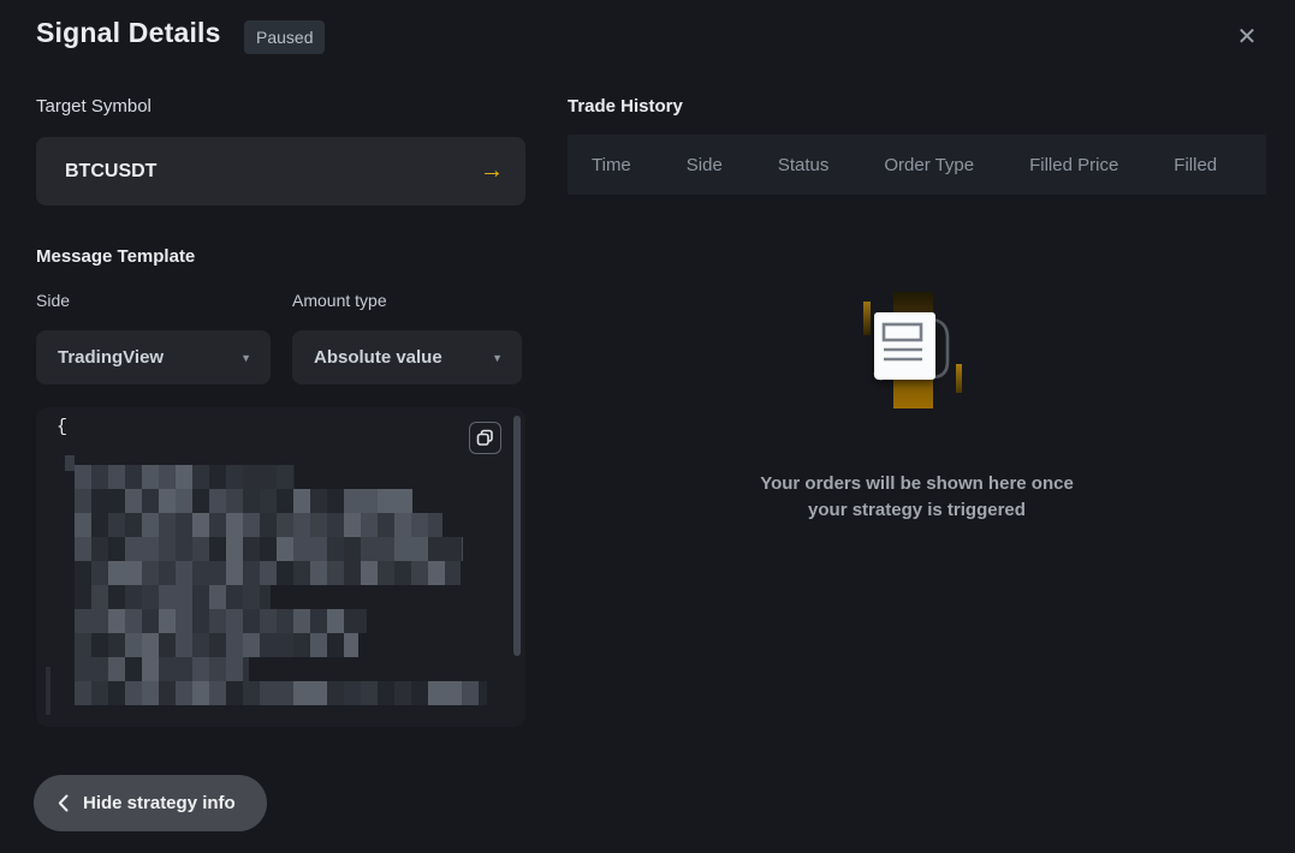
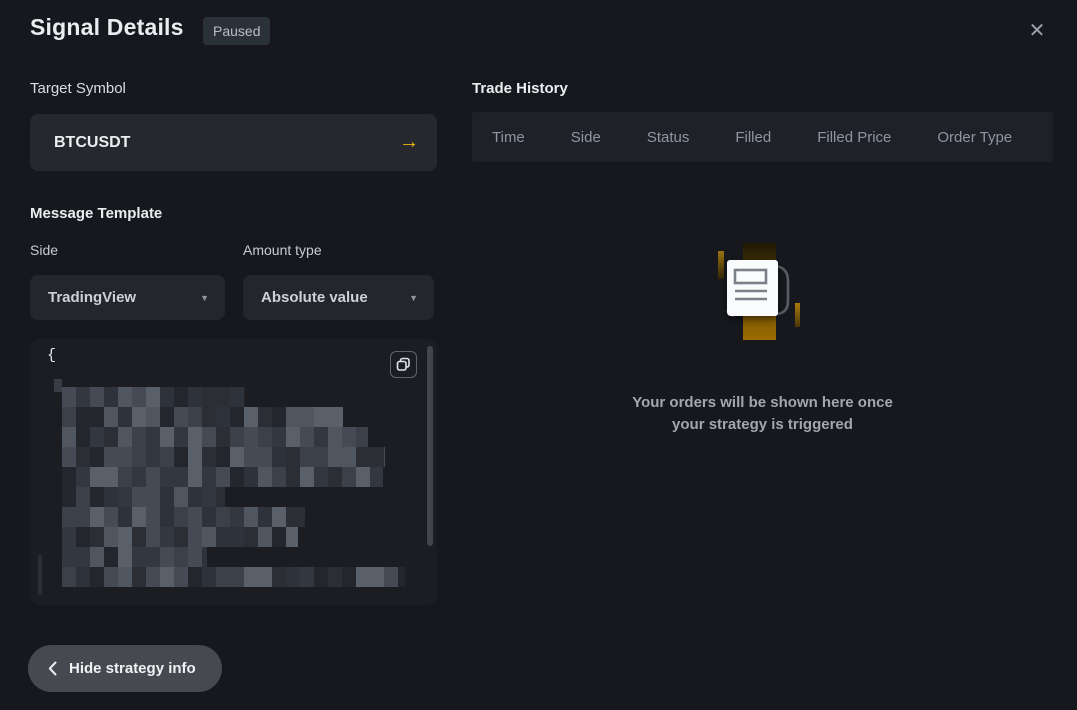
  Signal Details
  Paused
  ✕
  Target Symbol
  BTCUSDT
  →
  Message Template
  Side
  Amount type
  TradingView
  ▼
  Absolute value
  ▼
  {
  Hide strategy info
  Trade History
  Time
  Side
  Status
- Order Type
+ Filled
  Filled Price
- Filled
+ Order Type
  Your orders will be shown here once
  your strategy is triggered
